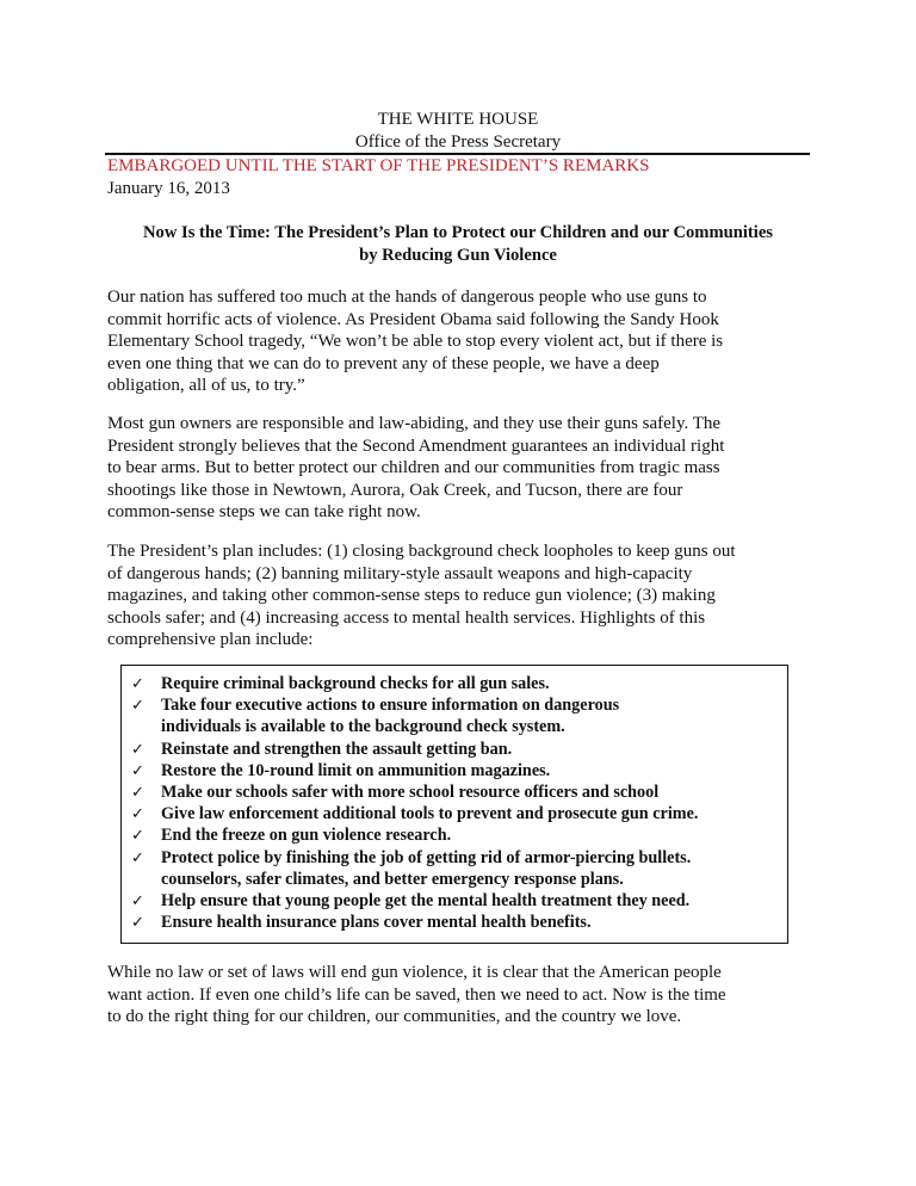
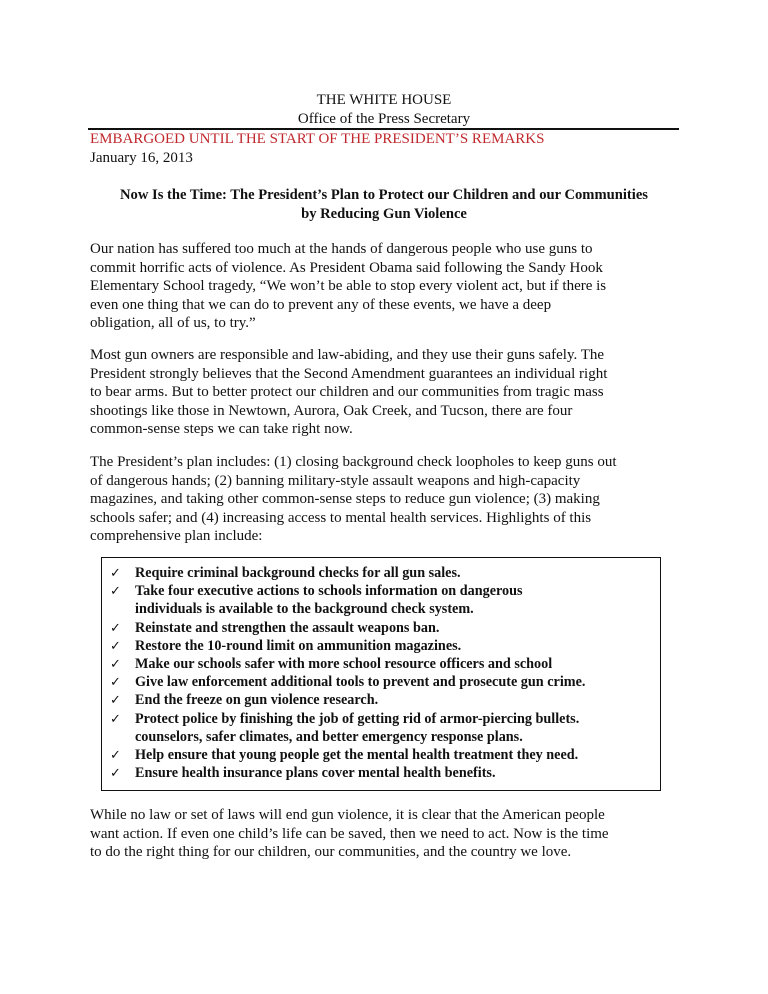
  THE WHITE HOUSE
  Office of the Press Secretary
  EMBARGOED UNTIL THE START OF THE PRESIDENT’S REMARKS
  January 16, 2013
  Now Is the Time: The President’s Plan to Protect our Children and our Communities
  by Reducing Gun Violence
  Our nation has suffered too much at the hands of dangerous people who use guns to
  commit horrific acts of violence. As President Obama said following the Sandy Hook
  Elementary School tragedy, “We won’t be able to stop every violent act, but if there is
- even one thing that we can do to prevent any of these people, we have a deep
+ even one thing that we can do to prevent any of these events, we have a deep
  obligation, all of us, to try.”
  Most gun owners are responsible and law-abiding, and they use their guns safely. The
  President strongly believes that the Second Amendment guarantees an individual right
  to bear arms. But to better protect our children and our communities from tragic mass
  shootings like those in Newtown, Aurora, Oak Creek, and Tucson, there are four
  common-sense steps we can take right now.
  The President’s plan includes: (1) closing background check loopholes to keep guns out
  of dangerous hands; (2) banning military-style assault weapons and high-capacity
  magazines, and taking other common-sense steps to reduce gun violence; (3) making
  schools safer; and (4) increasing access to mental health services. Highlights of this
  comprehensive plan include:
  ✓
  Require criminal background checks for all gun sales.
  ✓
- Take four executive actions to ensure information on dangerous
+ Take four executive actions to schools information on dangerous
  individuals is available to the background check system.
  ✓
- Reinstate and strengthen the assault getting ban.
+ Reinstate and strengthen the assault weapons ban.
  ✓
  Restore the 10-round limit on ammunition magazines.
  ✓
  Make our schools safer with more school resource officers and school
  ✓
  Give law enforcement additional tools to prevent and prosecute gun crime.
  ✓
  End the freeze on gun violence research.
  ✓
  Protect police by finishing the job of getting rid of armor-piercing bullets.
  counselors, safer climates, and better emergency response plans.
  ✓
  Help ensure that young people get the mental health treatment they need.
  ✓
  Ensure health insurance plans cover mental health benefits.
  While no law or set of laws will end gun violence, it is clear that the American people
  want action. If even one child’s life can be saved, then we need to act. Now is the time
  to do the right thing for our children, our communities, and the country we love.
